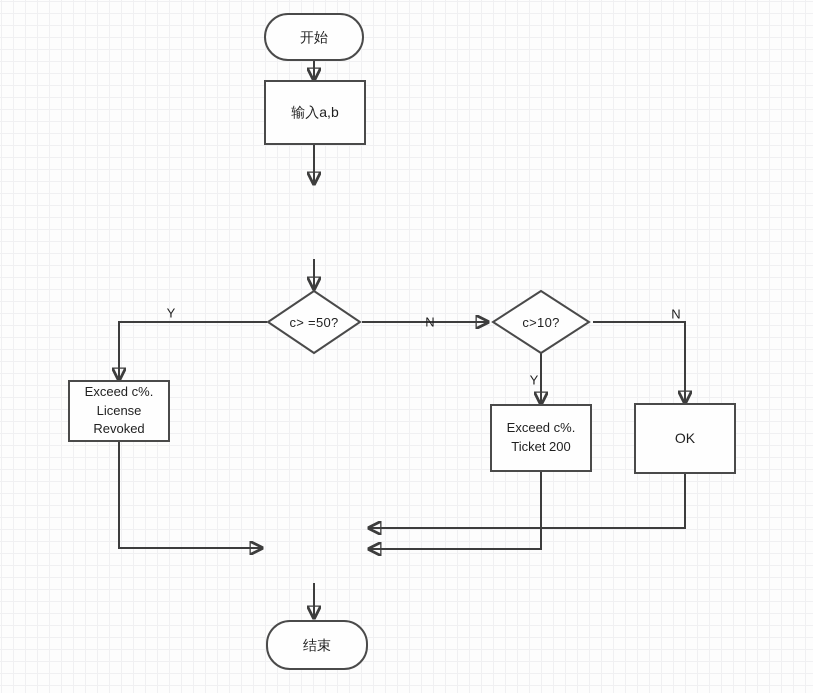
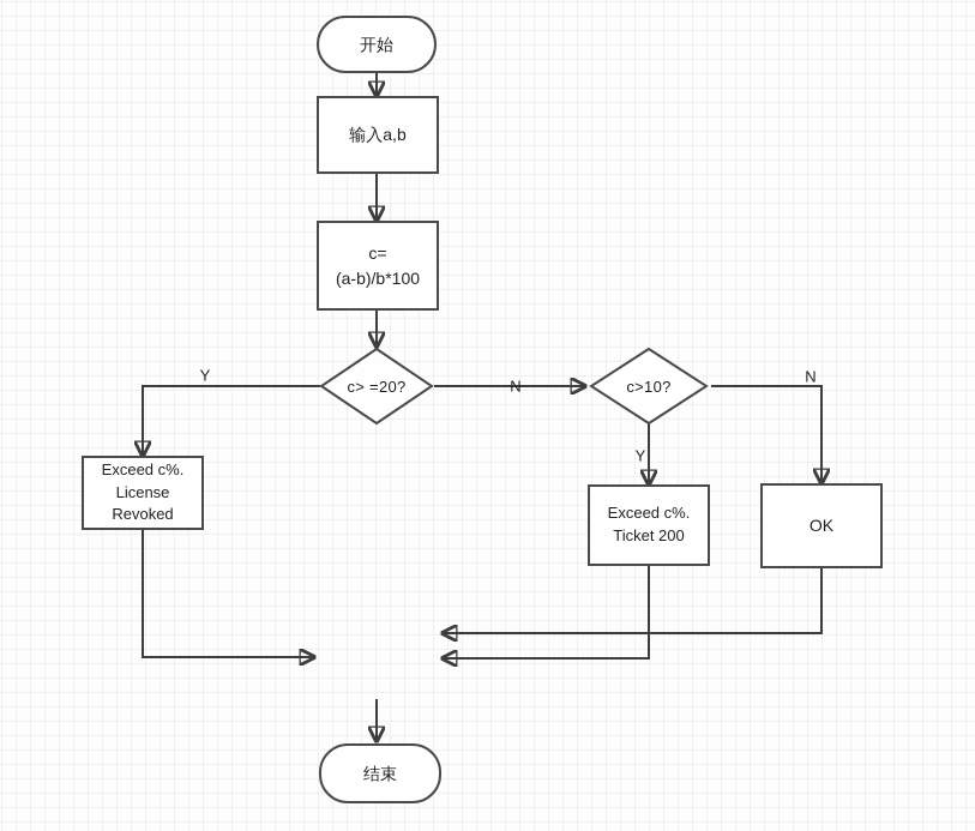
  开始
  输入a,b
+ c=
+ (a-b)/b*100
- c> =50?
+ c> =20?
  c>10?
  Exceed c%.
  License
  Revoked
  Exceed c%.
  Ticket 200
  OK
  结束
  Y
  N
  Y
  N
